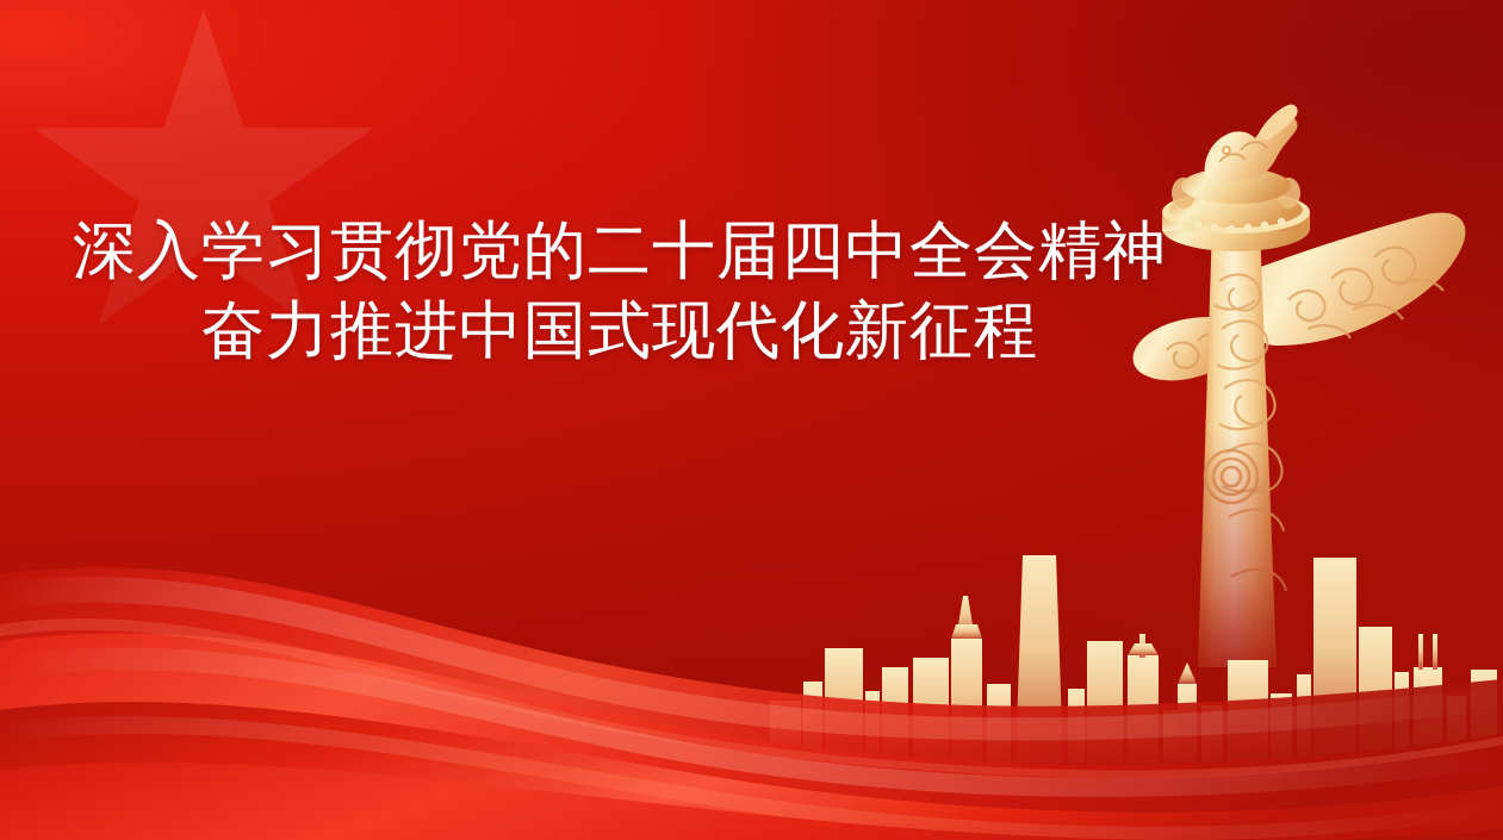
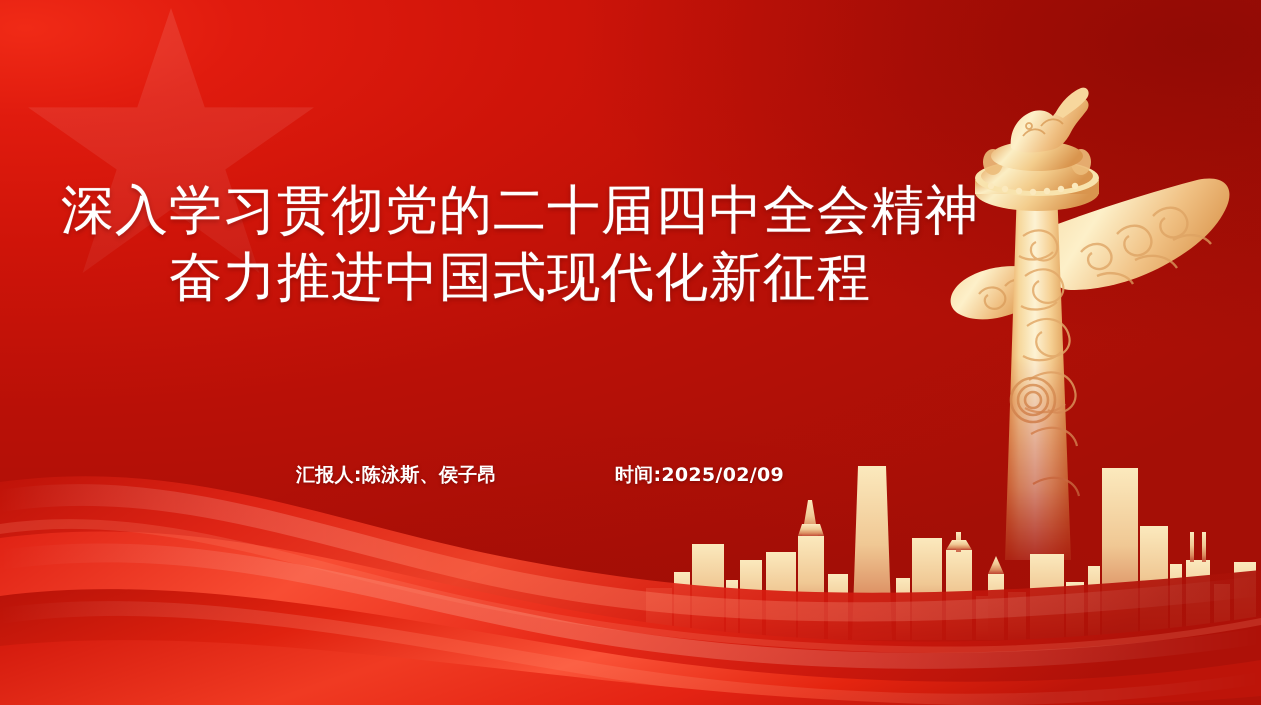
  深入学习贯彻党的二十届四中全会精神
  奋力推进中国式现代化新征程
+ 汇报人:陈泳斯、侯子昂
+ 时间:2025/02/09
